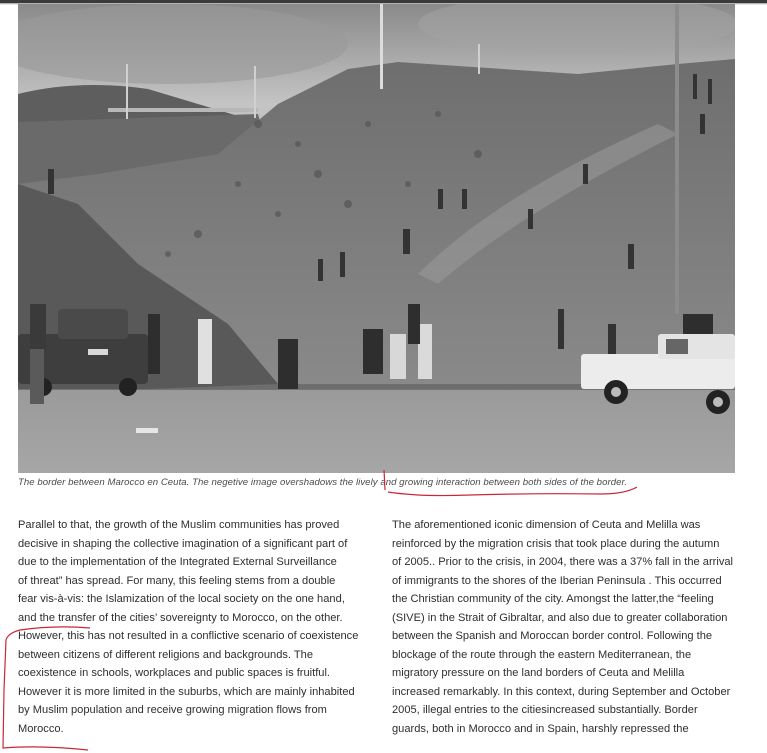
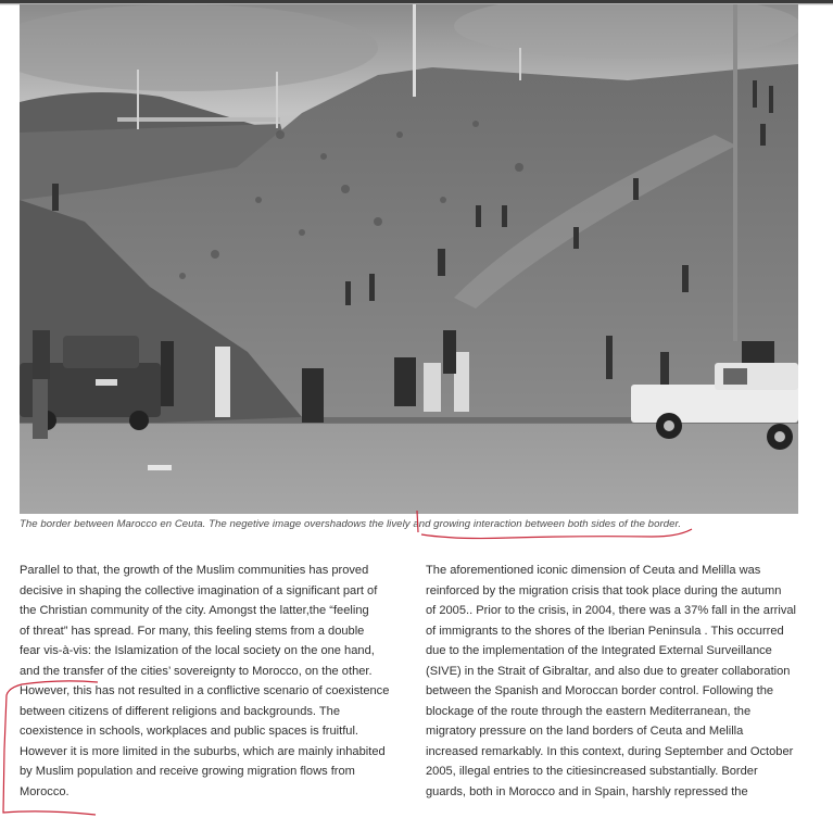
  The border between Marocco en Ceuta. The negetive image overshadows the lively and growing interaction between both sides of the border.
  Parallel to that, the growth of the Muslim communities has proved
  decisive in shaping the collective imagination of a significant part of
- due to the implementation of the Integrated External Surveillance
+ the Christian community of the city. Amongst the latter,the “feeling
  of threat” has spread. For many, this feeling stems from a double
  fear vis-à-vis: the Islamization of the local society on the one hand,
  and the transfer of the cities’ sovereignty to Morocco, on the other.
  However, this has not resulted in a conflictive scenario of coexistence
  between citizens of different religions and backgrounds. The
  coexistence in schools, workplaces and public spaces is fruitful.
  However it is more limited in the suburbs, which are mainly inhabited
  by Muslim population and receive growing migration flows from
  Morocco.
  The aforementioned iconic dimension of Ceuta and Melilla was
  reinforced by the migration crisis that took place during the autumn
  of 2005.. Prior to the crisis, in 2004, there was a 37% fall in the arrival
  of immigrants to the shores of the Iberian Peninsula . This occurred
- the Christian community of the city. Amongst the latter,the “feeling
+ due to the implementation of the Integrated External Surveillance
  (SIVE) in the Strait of Gibraltar, and also due to greater collaboration
  between the Spanish and Moroccan border control. Following the
  blockage of the route through the eastern Mediterranean, the
  migratory pressure on the land borders of Ceuta and Melilla
  increased remarkably. In this context, during September and October
  2005, illegal entries to the citiesincreased substantially. Border
  guards, both in Morocco and in Spain, harshly repressed the
